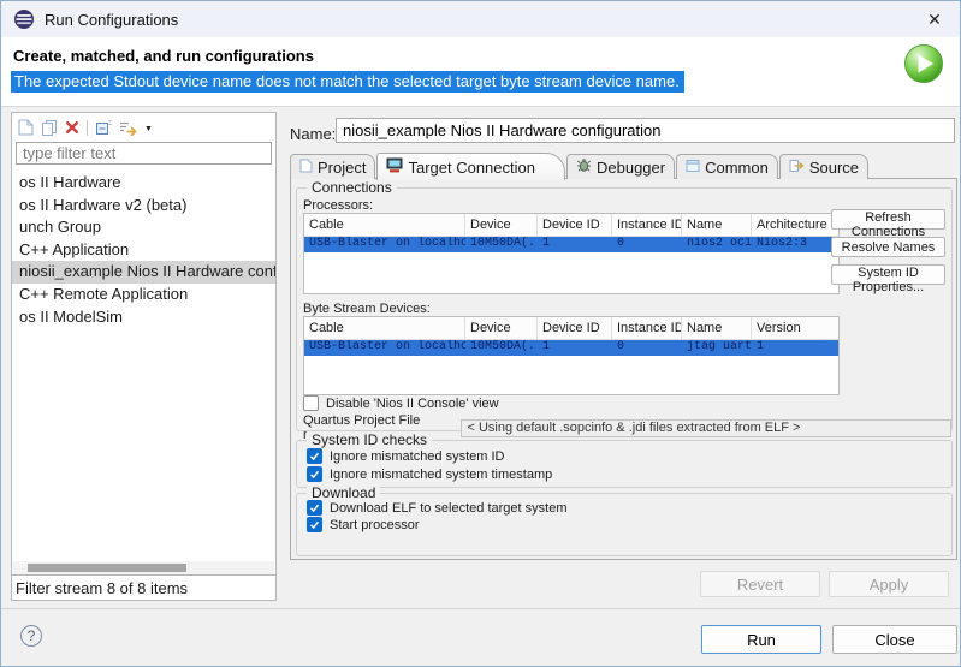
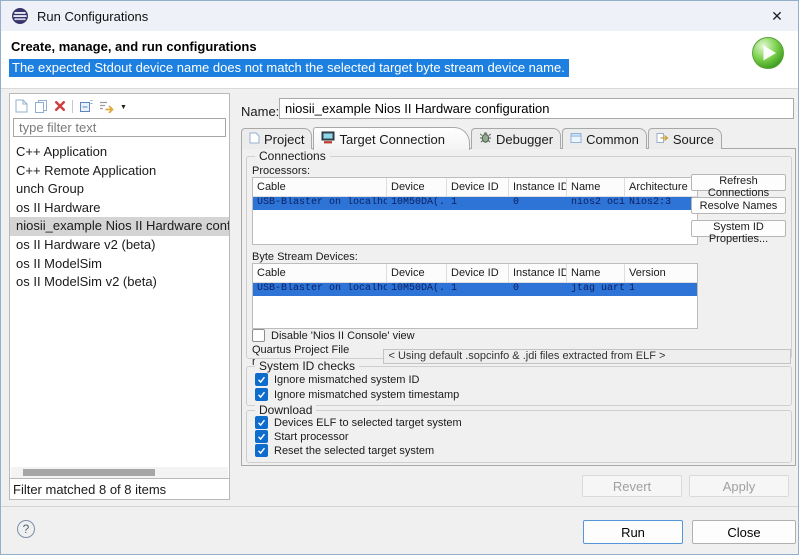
  Run Configurations
  ✕
- Create, matched, and run configurations
+ Create, manage, and run configurations
  The expected Stdout device name does not match the selected target byte stream device name.
  type filter text
- os II Hardware
+ C++ Application
- os II Hardware v2 (beta)
+ C++ Remote Application
  unch Group
- C++ Application
+ os II Hardware
  niosii_example Nios II Hardware conf
- C++ Remote Application
+ os II Hardware v2 (beta)
  os II ModelSim
+ os II ModelSim v2 (beta)
- Filter stream 8 of 8 items
+ Filter matched 8 of 8 items
  Name:
  niosii_example Nios II Hardware configuration
  Project
  Target Connection
  Debugger
  Common
  Source
  Connections
  Processors:
  Cable
  Device
  Device ID
  Instance ID
  Name
  Architecture
  USB-Blaster on localho
  10M50DA(.
  1
  0
  nios2 oci
  Nios2:3
  Refresh Connections
  Resolve Names
  System ID Properties...
  Byte Stream Devices:
  Cable
  Device
  Device ID
  Instance ID
  Name
  Version
  USB-Blaster on localho
  10M50DA(.
  1
  0
  jtag uart
  1
  Disable 'Nios II Console' view
  Quartus Project File
  < Using default .sopcinfo & .jdi files extracted from ELF >
  System ID checks
  Ignore mismatched system ID
  Ignore mismatched system timestamp
  Download
- Download ELF to selected target system
+ Devices ELF to selected target system
  Start processor
+ Reset the selected target system
  Revert
  Apply
  ?
  Run
  Close
